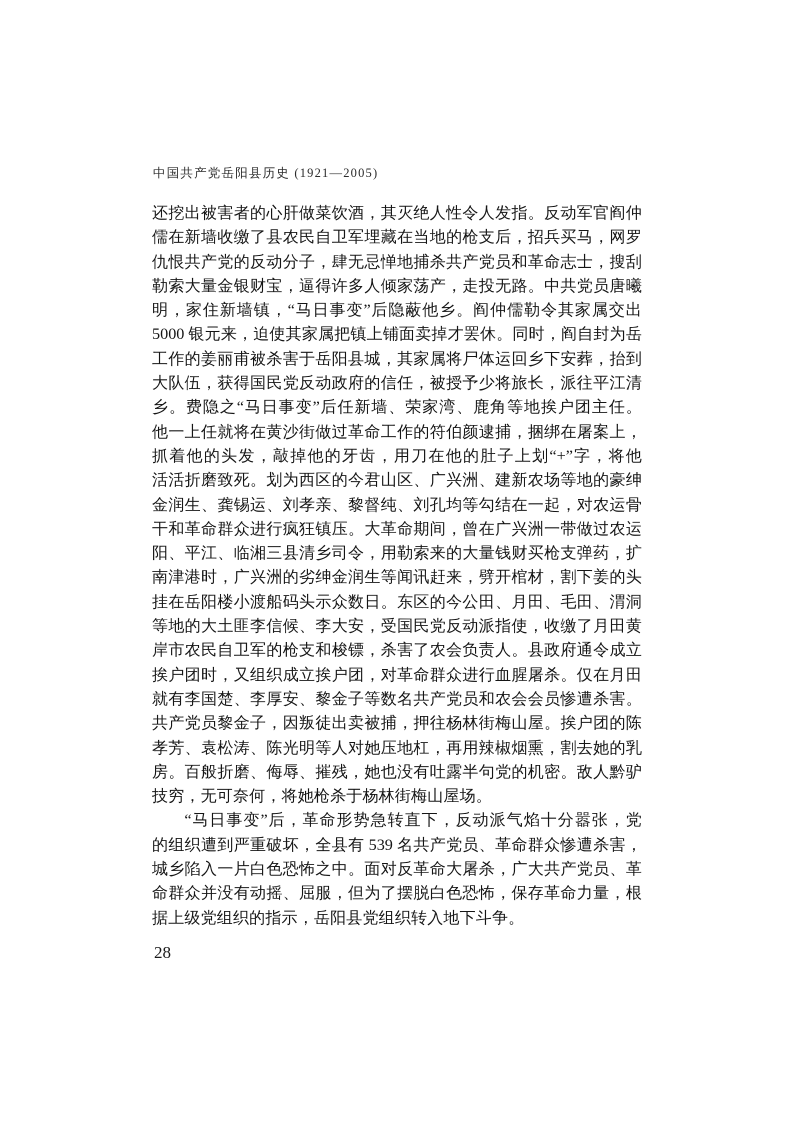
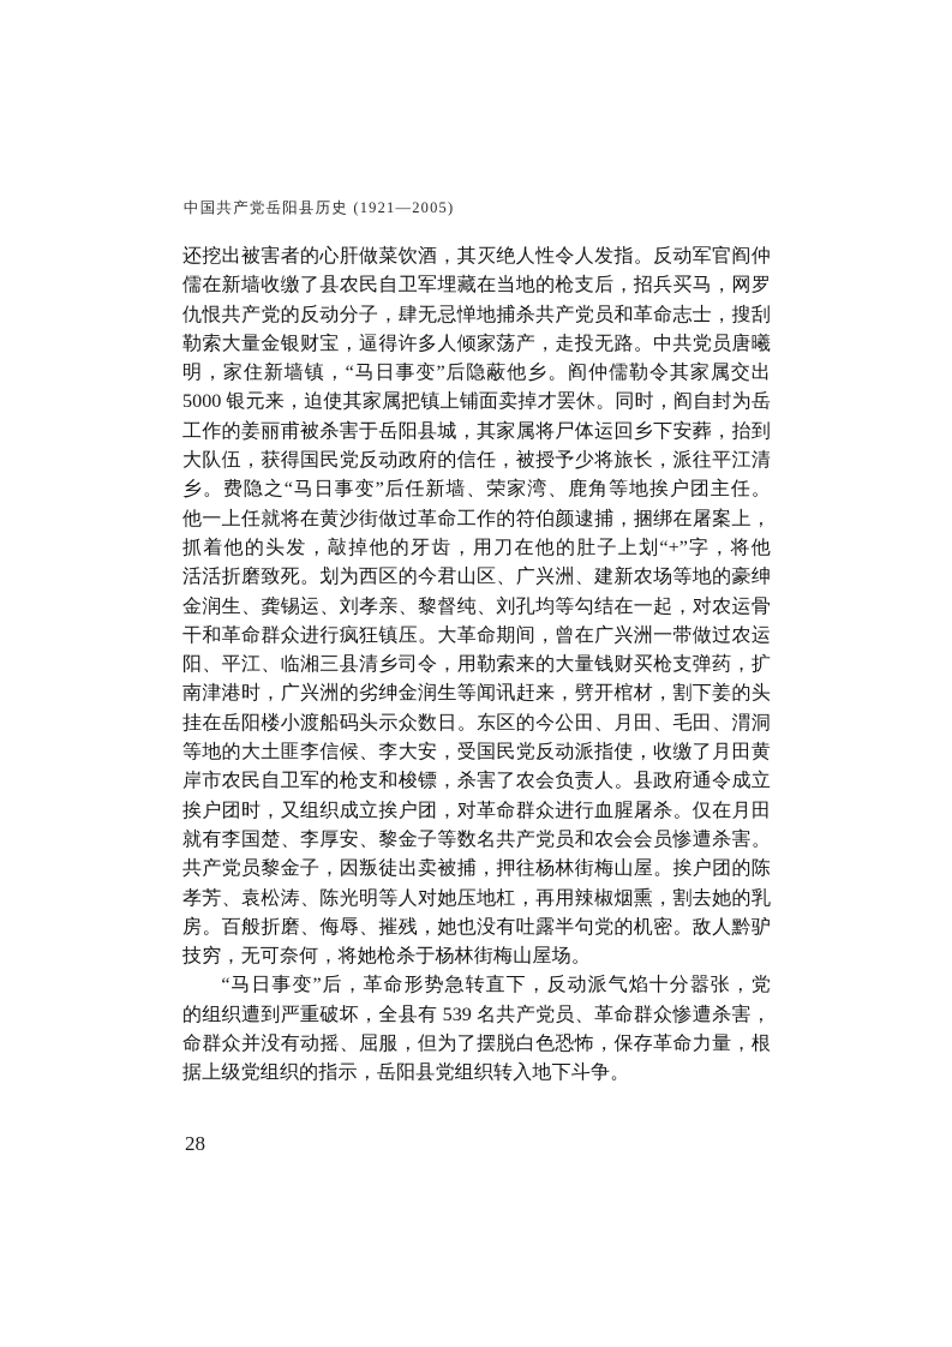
  中国共产党岳阳县历史 (1921—2005)
  还挖出被害者的心肝做菜饮酒，其灭绝人性令人发指。反动军官阎仲
  儒在新墙收缴了县农民自卫军埋藏在当地的枪支后，招兵买马，网罗
  仇恨共产党的反动分子，肆无忌惮地捕杀共产党员和革命志士，搜刮
  勒索大量金银财宝，逼得许多人倾家荡产，走投无路。中共党员唐曦
  明，家住新墙镇，“马日事变”后隐蔽他乡。阎仲儒勒令其家属交出
  5000 银元来，迫使其家属把镇上铺面卖掉才罢休。同时，阎自封为岳
  工作的姜丽甫被杀害于岳阳县城，其家属将尸体运回乡下安葬，抬到
  大队伍，获得国民党反动政府的信任，被授予少将旅长，派往平江清
  乡。费隐之“马日事变”后任新墙、荣家湾、鹿角等地挨户团主任。
  他一上任就将在黄沙街做过革命工作的符伯颜逮捕，捆绑在屠案上，
  抓着他的头发，敲掉他的牙齿，用刀在他的肚子上划“+”字，将他
  活活折磨致死。划为西区的今君山区、广兴洲、建新农场等地的豪绅
  金润生、龚锡运、刘孝亲、黎督纯、刘孔均等勾结在一起，对农运骨
  干和革命群众进行疯狂镇压。大革命期间，曾在广兴洲一带做过农运
  阳、平江、临湘三县清乡司令，用勒索来的大量钱财买枪支弹药，扩
  南津港时，广兴洲的劣绅金润生等闻讯赶来，劈开棺材，割下姜的头
  挂在岳阳楼小渡船码头示众数日。东区的今公田、月田、毛田、渭洞
  等地的大土匪李信候、李大安，受国民党反动派指使，收缴了月田黄
  岸市农民自卫军的枪支和梭镖，杀害了农会负责人。县政府通令成立
  挨户团时，又组织成立挨户团，对革命群众进行血腥屠杀。仅在月田
  就有李国楚、李厚安、黎金子等数名共产党员和农会会员惨遭杀害。
  共产党员黎金子，因叛徒出卖被捕，押往杨林街梅山屋。挨户团的陈
  孝芳、袁松涛、陈光明等人对她压地杠，再用辣椒烟熏，割去她的乳
  房。百般折磨、侮辱、摧残，她也没有吐露半句党的机密。敌人黔驴
  技穷，无可奈何，将她枪杀于杨林街梅山屋场。
  “马日事变”后，革命形势急转直下，反动派气焰十分嚣张，党
  的组织遭到严重破坏，全县有 539 名共产党员、革命群众惨遭杀害，
- 城乡陷入一片白色恐怖之中。面对反革命大屠杀，广大共产党员、革
  命群众并没有动摇、屈服，但为了摆脱白色恐怖，保存革命力量，根
  据上级党组织的指示，岳阳县党组织转入地下斗争。
  28
